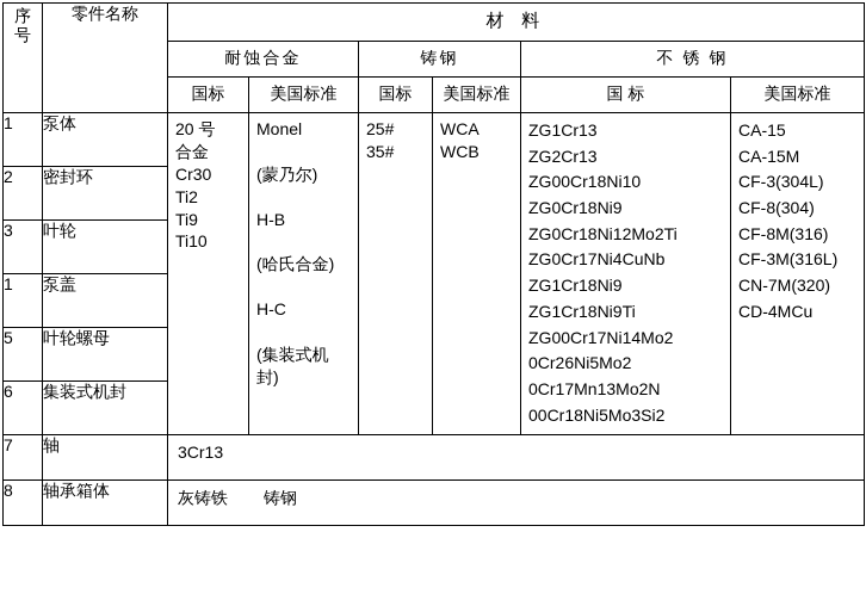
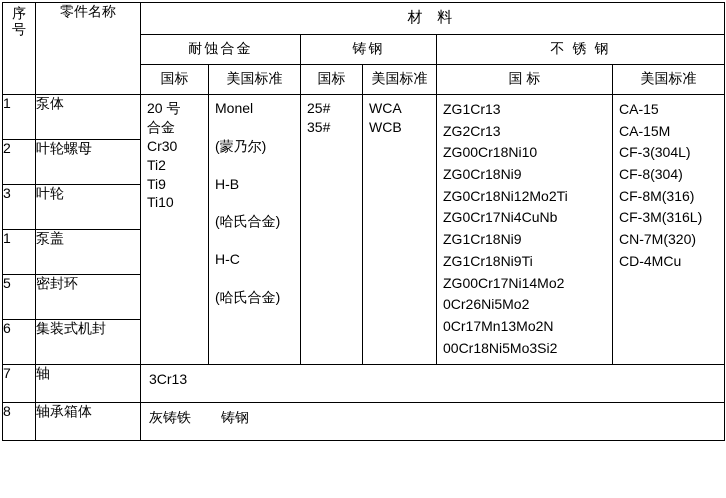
  序 号	零件名称	材 料
  耐蚀合金	铸钢	不 锈 钢
  国标	美国标准	国标	美国标准	国 标	美国标准
- 1	泵体	20 号 合金 Cr30 Ti2 Ti9 Ti10	Monel (蒙乃尔) H-B (哈氏合金) H-C (集装式机封)	25# 35#	WCA WCB	ZG1Cr13 ZG2Cr13 ZG00Cr18Ni10 ZG0Cr18Ni9 ZG0Cr18Ni12Mo2Ti ZG0Cr17Ni4CuNb ZG1Cr18Ni9 ZG1Cr18Ni9Ti ZG00Cr17Ni14Mo2 0Cr26Ni5Mo2 0Cr17Mn13Mo2N 00Cr18Ni5Mo3Si2	CA-15 CA-15M CF-3(304L) CF-8(304) CF-8M(316) CF-3M(316L) CN-7M(320) CD-4MCu
+ 1	泵体	20 号 合金 Cr30 Ti2 Ti9 Ti10	Monel (蒙乃尔) H-B (哈氏合金) H-C (哈氏合金)	25# 35#	WCA WCB	ZG1Cr13 ZG2Cr13 ZG00Cr18Ni10 ZG0Cr18Ni9 ZG0Cr18Ni12Mo2Ti ZG0Cr17Ni4CuNb ZG1Cr18Ni9 ZG1Cr18Ni9Ti ZG00Cr17Ni14Mo2 0Cr26Ni5Mo2 0Cr17Mn13Mo2N 00Cr18Ni5Mo3Si2	CA-15 CA-15M CF-3(304L) CF-8(304) CF-8M(316) CF-3M(316L) CN-7M(320) CD-4MCu
- 2	密封环
+ 2	叶轮螺母
  3	叶轮
  1	泵盖
- 5	叶轮螺母
+ 5	密封环
  6	集装式机封
  7	轴	3Cr13
  8	轴承箱体	灰铸铁 铸钢
